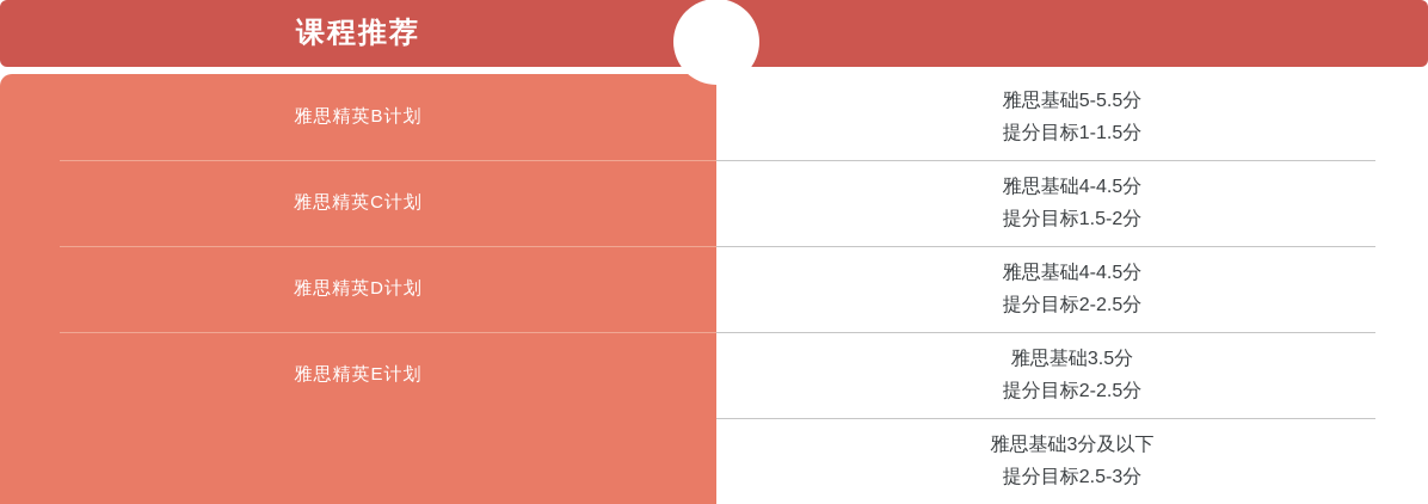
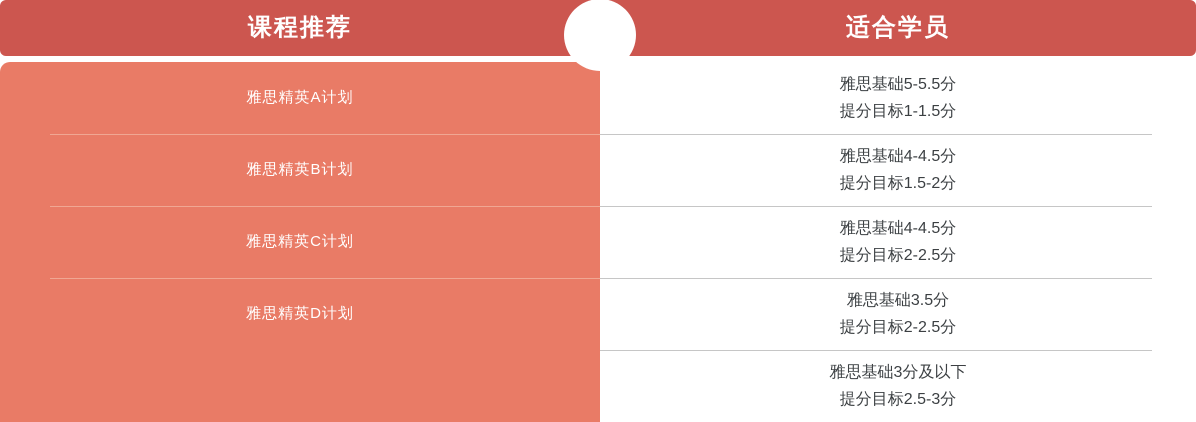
  课程推荐
+ 适合学员
+ 雅思精英A计划
  雅思精英B计划
  雅思精英C计划
  雅思精英D计划
- 雅思精英E计划
  雅思基础5-5.5分
  提分目标1-1.5分
  雅思基础4-4.5分
  提分目标1.5-2分
  雅思基础4-4.5分
  提分目标2-2.5分
  雅思基础3.5分
  提分目标2-2.5分
  雅思基础3分及以下
  提分目标2.5-3分
